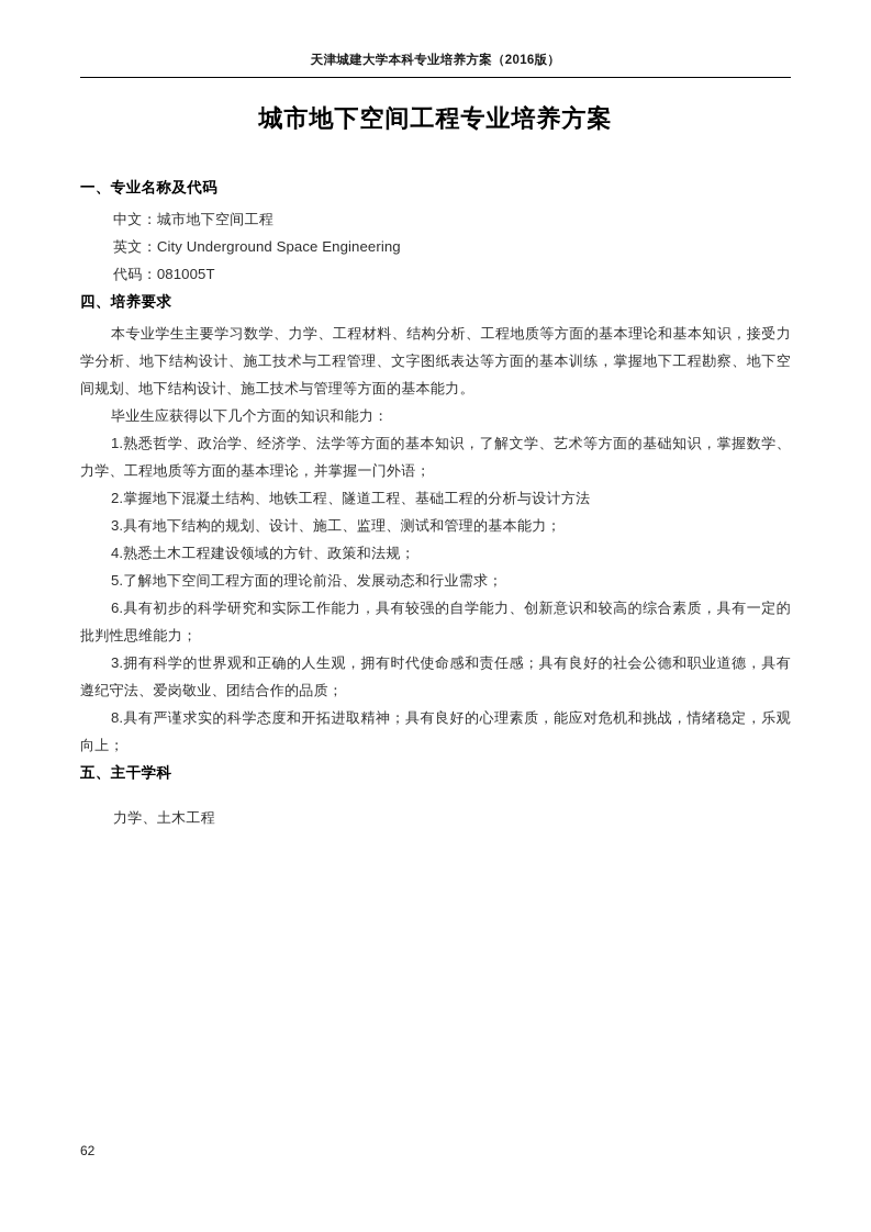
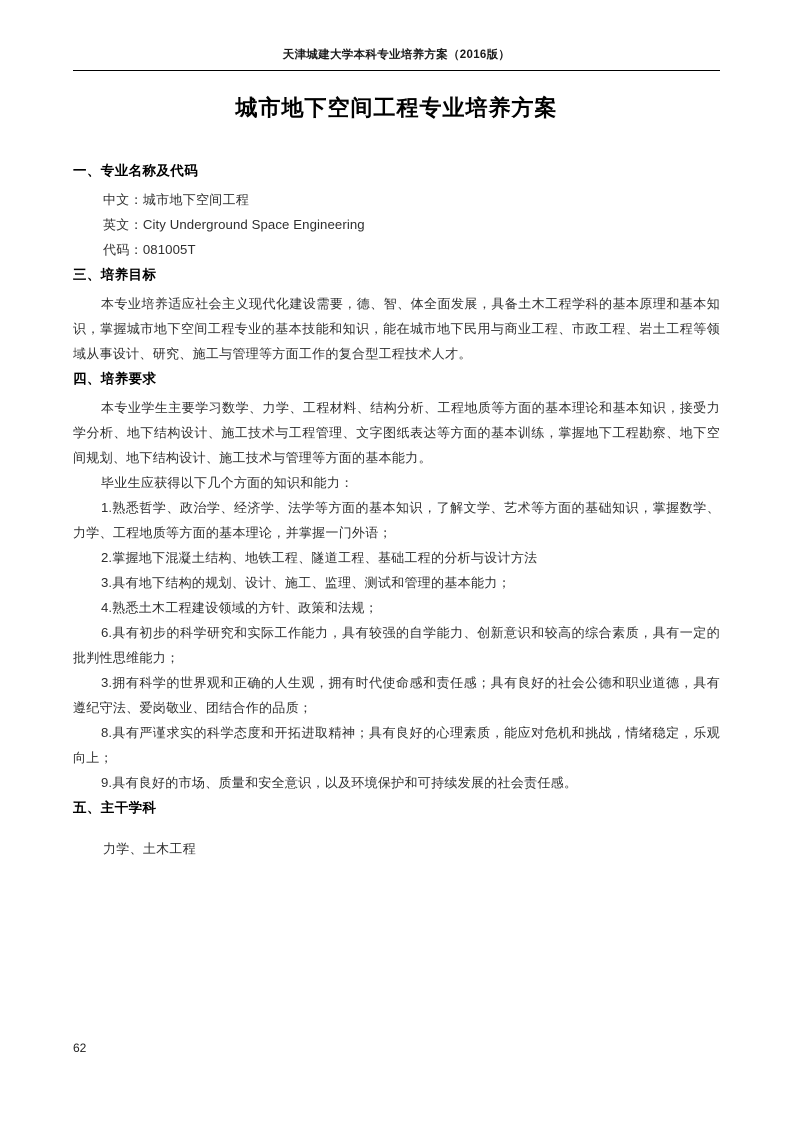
  天津城建大学本科专业培养方案（2016版）
  城市地下空间工程专业培养方案
  一、专业名称及代码
  中文：城市地下空间工程
  英文：City Underground Space Engineering
  代码：081005T
+ 三、培养目标
+ 本专业培养适应社会主义现代化建设需要，德、智、体全面发展，具备土木工程学科的基本原理和基本知识，掌握城市地下空间工程专业的基本技能和知识，能在城市地下民用与商业工程、市政工程、岩土工程等领域从事设计、研究、施工与管理等方面工作的复合型工程技术人才。
  四、培养要求
  本专业学生主要学习数学、力学、工程材料、结构分析、工程地质等方面的基本理论和基本知识，接受力学分析、地下结构设计、施工技术与工程管理、文字图纸表达等方面的基本训练，掌握地下工程勘察、地下空间规划、地下结构设计、施工技术与管理等方面的基本能力。
  毕业生应获得以下几个方面的知识和能力：
  1.熟悉哲学、政治学、经济学、法学等方面的基本知识，了解文学、艺术等方面的基础知识，掌握数学、力学、工程地质等方面的基本理论，并掌握一门外语；
  2.掌握地下混凝土结构、地铁工程、隧道工程、基础工程的分析与设计方法
  3.具有地下结构的规划、设计、施工、监理、测试和管理的基本能力；
  4.熟悉土木工程建设领域的方针、政策和法规；
- 5.了解地下空间工程方面的理论前沿、发展动态和行业需求；
  6.具有初步的科学研究和实际工作能力，具有较强的自学能力、创新意识和较高的综合素质，具有一定的批判性思维能力；
  3.拥有科学的世界观和正确的人生观，拥有时代使命感和责任感；具有良好的社会公德和职业道德，具有遵纪守法、爱岗敬业、团结合作的品质；
  8.具有严谨求实的科学态度和开拓进取精神；具有良好的心理素质，能应对危机和挑战，情绪稳定，乐观向上；
+ 9.具有良好的市场、质量和安全意识，以及环境保护和可持续发展的社会责任感。
  五、主干学科
  力学、土木工程
  62
